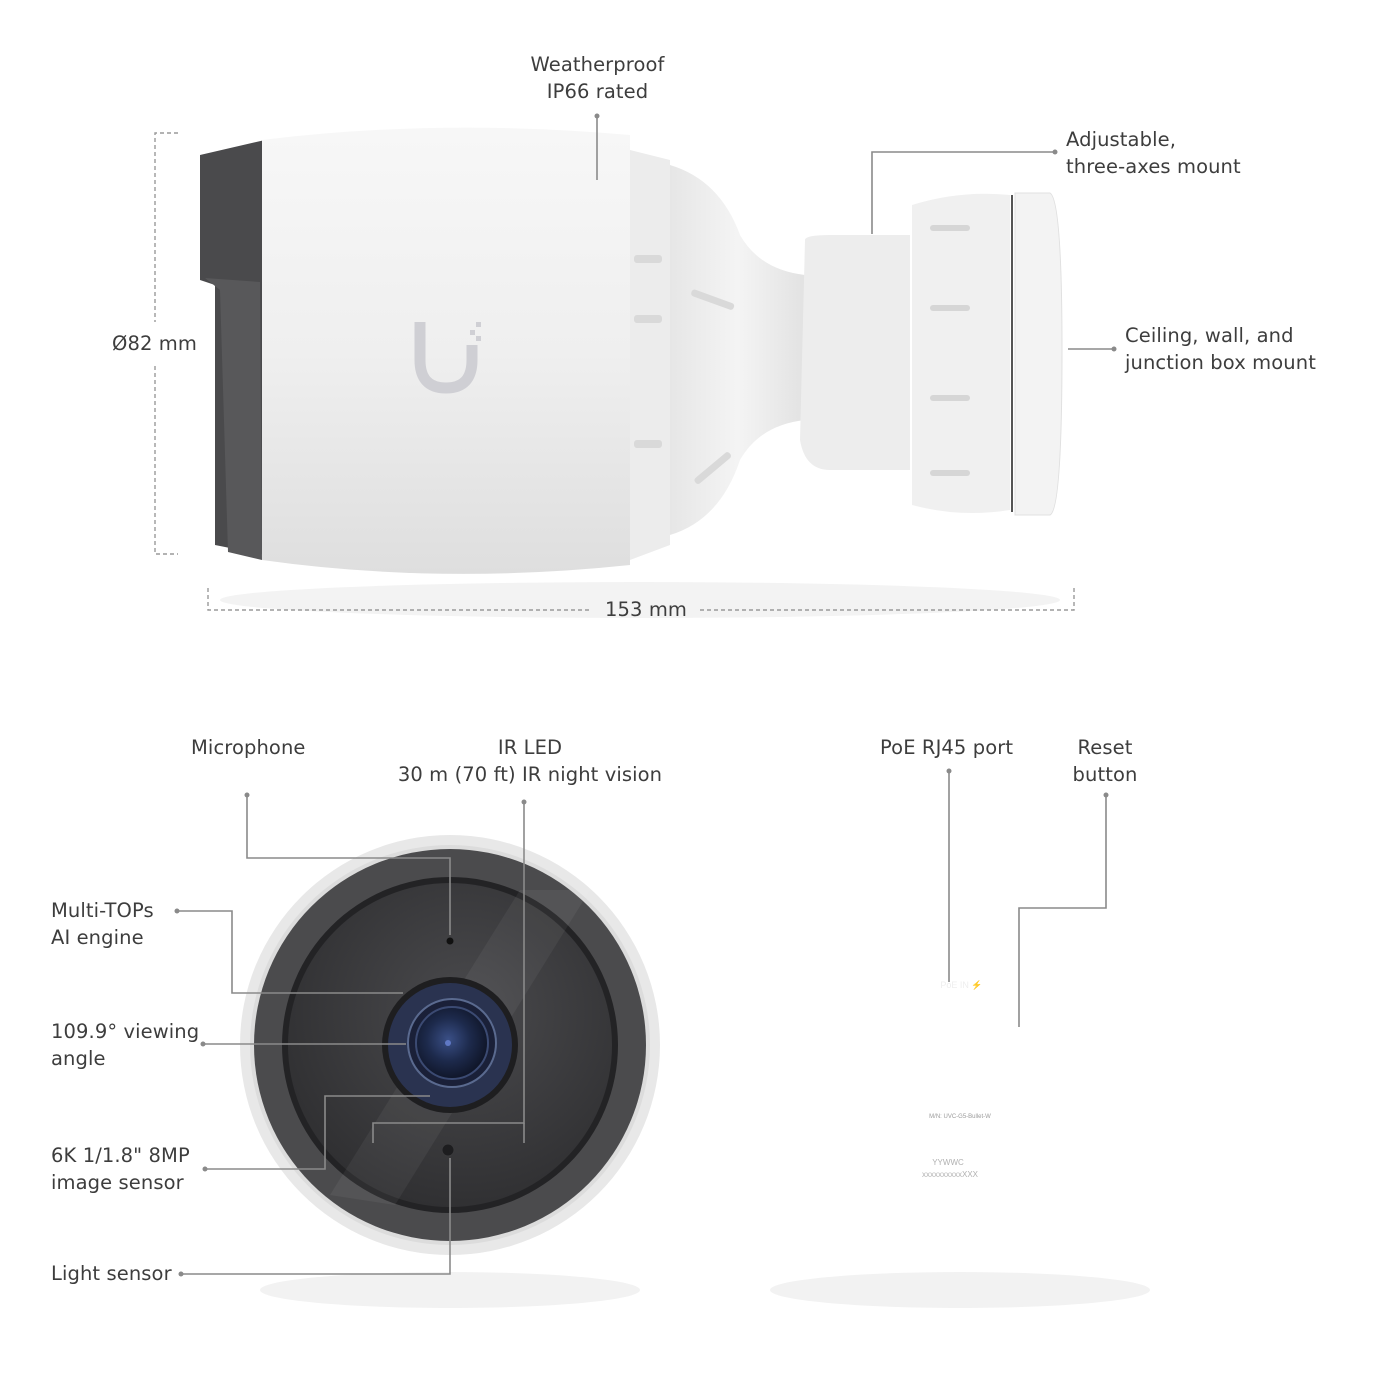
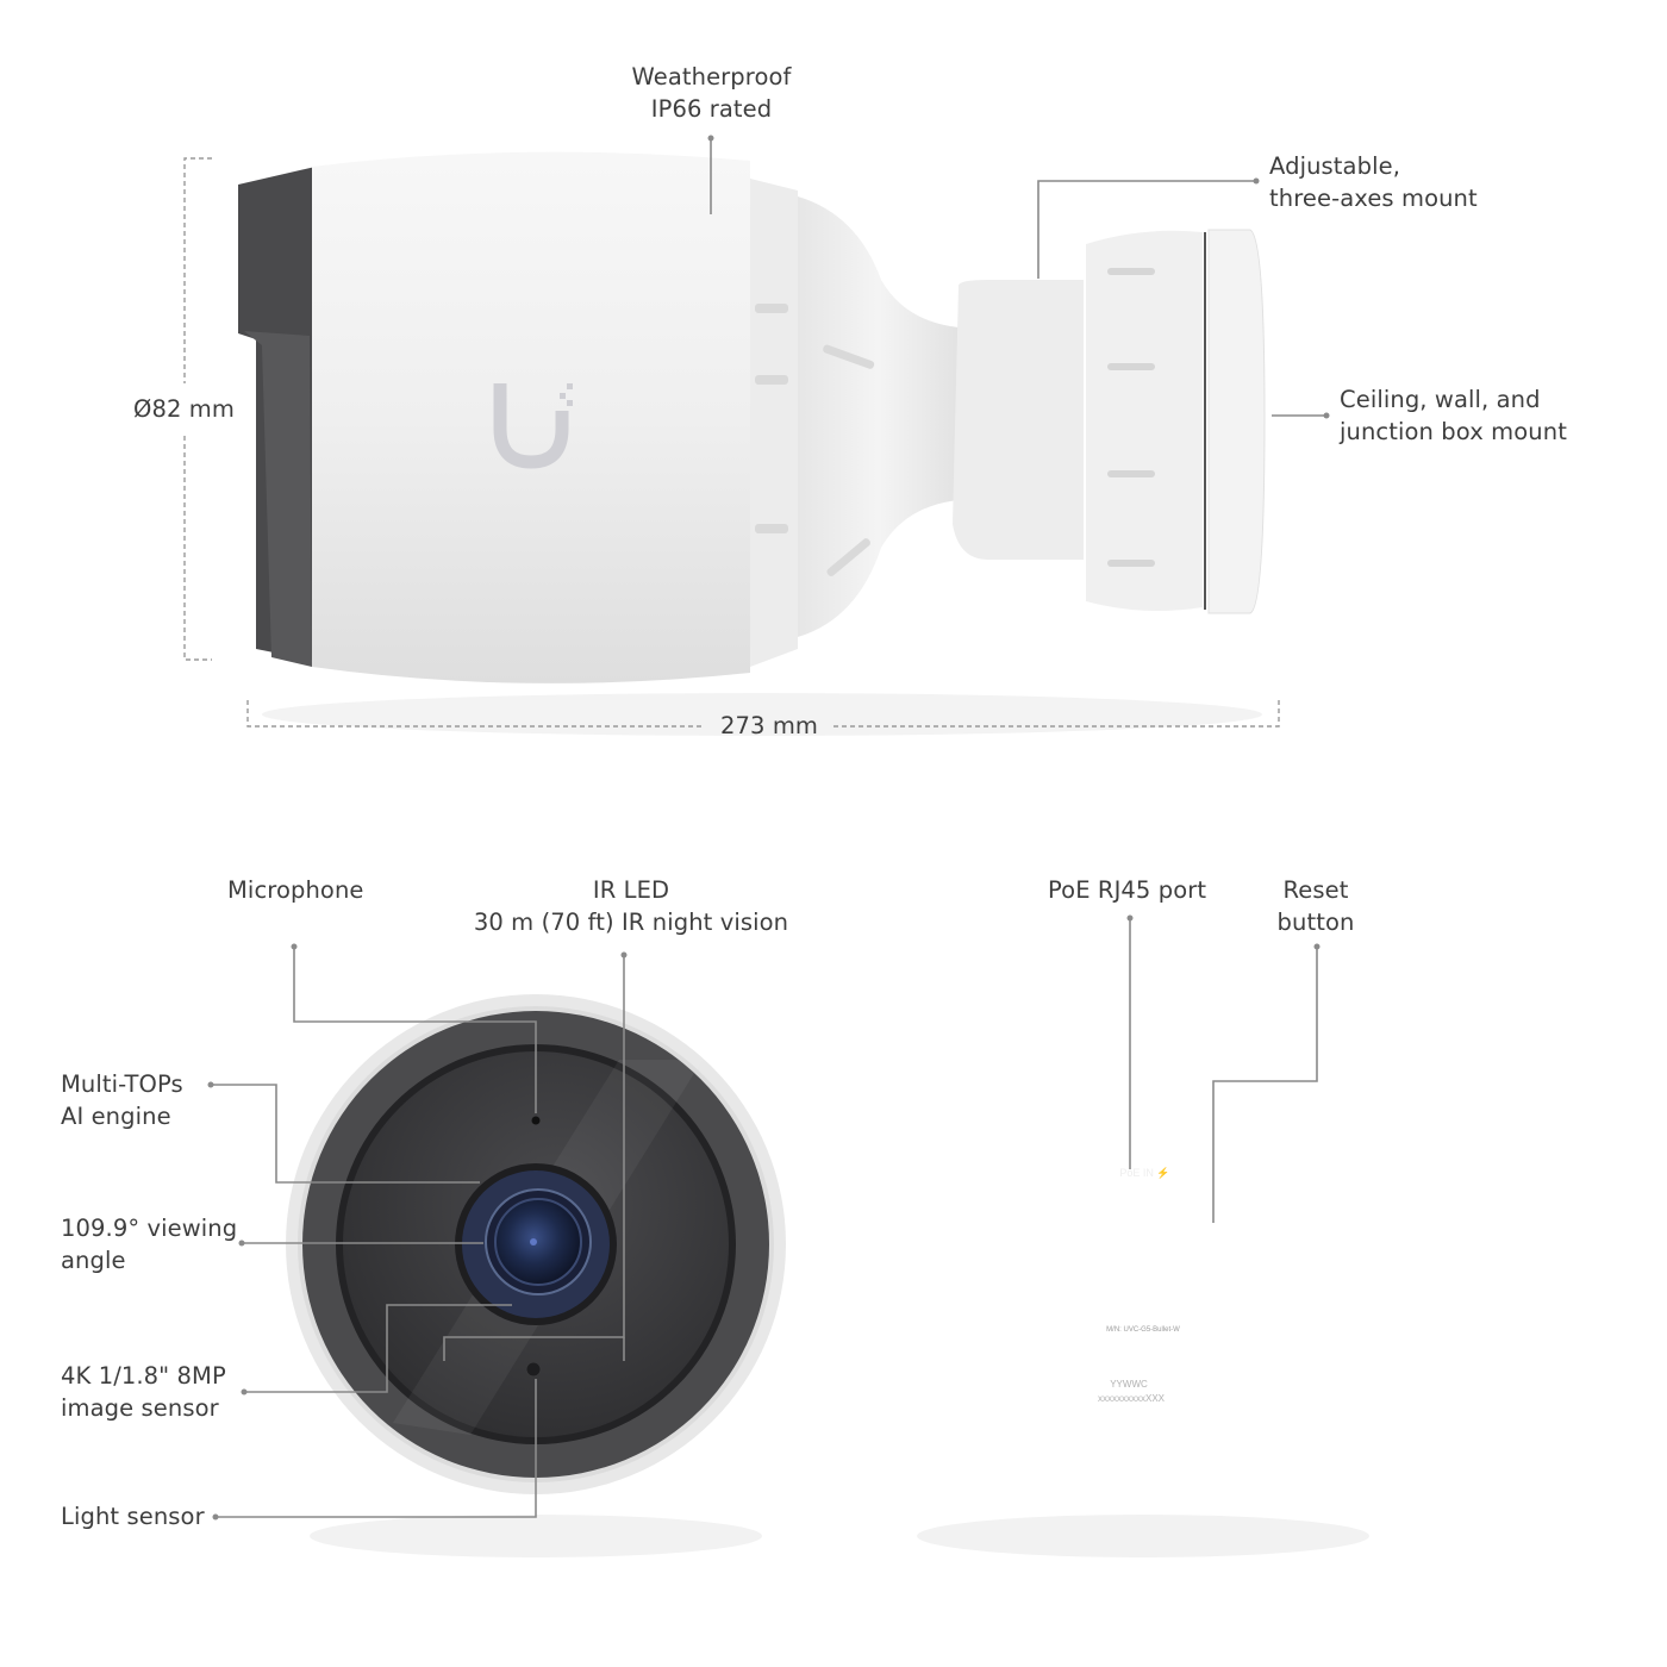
  Weatherproof
  IP66 rated
  Adjustable,
  three-axes mount
  Ceiling, wall, and
  junction box mount
  Ø82 mm
- 153 mm
+ 273 mm
  Microphone
  IR LED
  30 m (70 ft) IR night vision
  Multi-TOPs
  AI engine
  109.9° viewing
  angle
- 6K 1/1.8" 8MP
+ 4K 1/1.8" 8MP
  image sensor
  Light sensor
  PoE RJ45 port
  Reset
  button
  PoE IN ⚡
  YYWWC
  xxxxxxxxxxXXX
